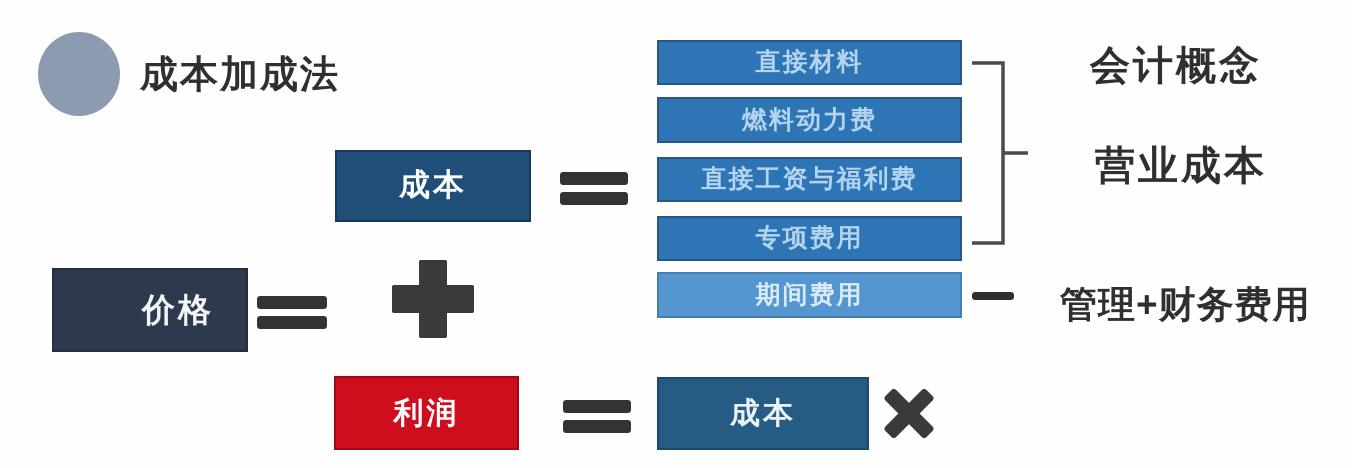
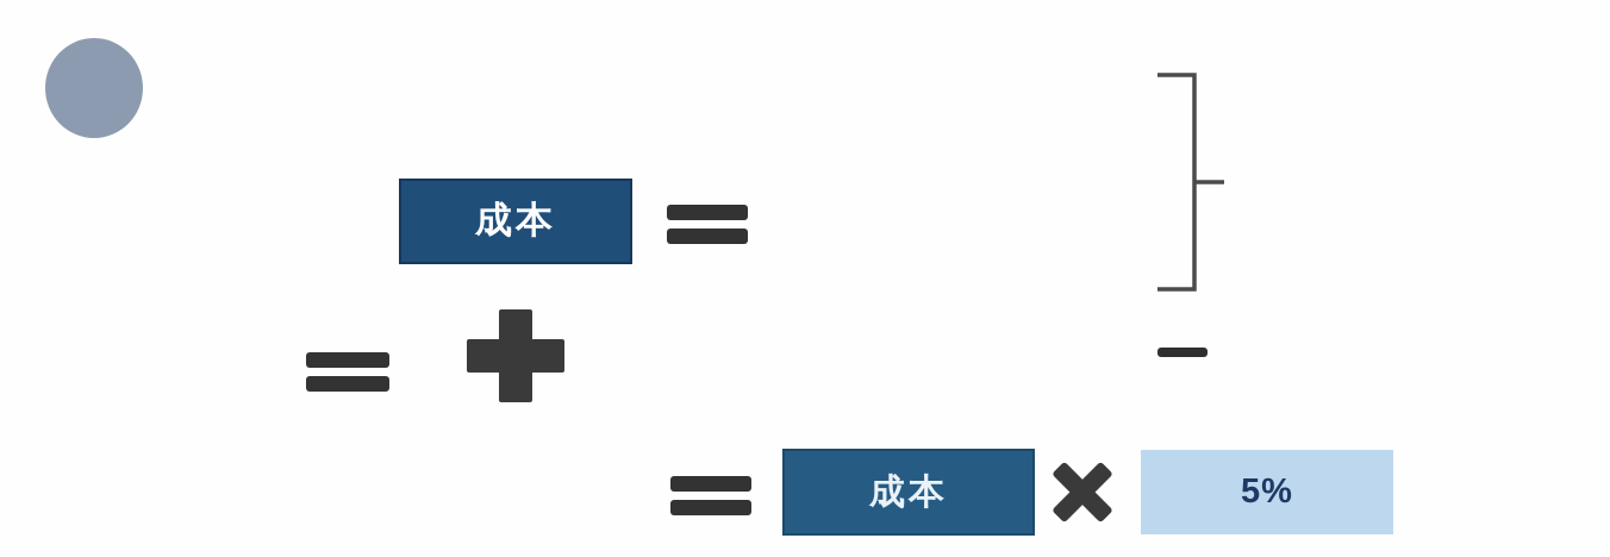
- 成本加成法
- 价格
  成本
- 直接材料
- 燃料动力费
- 直接工资与福利费
- 专项费用
- 期间费用
- 会计概念
- 营业成本
- 管理+财务费用
- 利润
  成本
+ 5%
